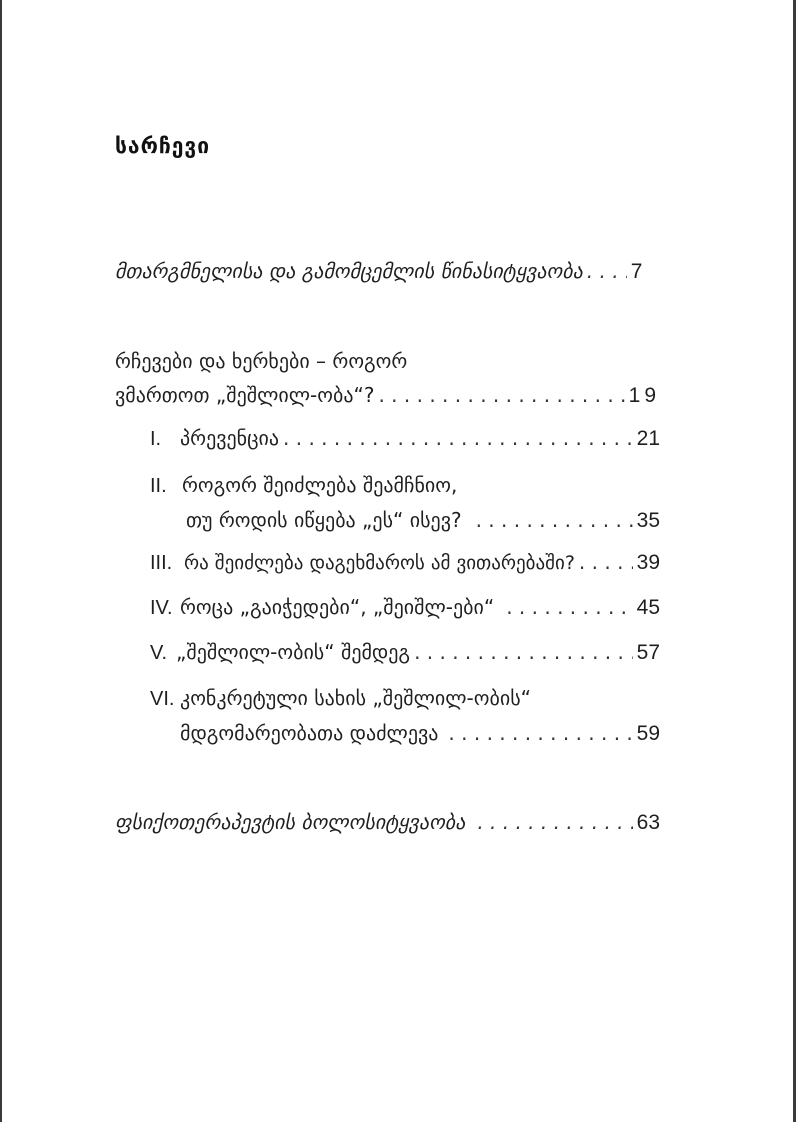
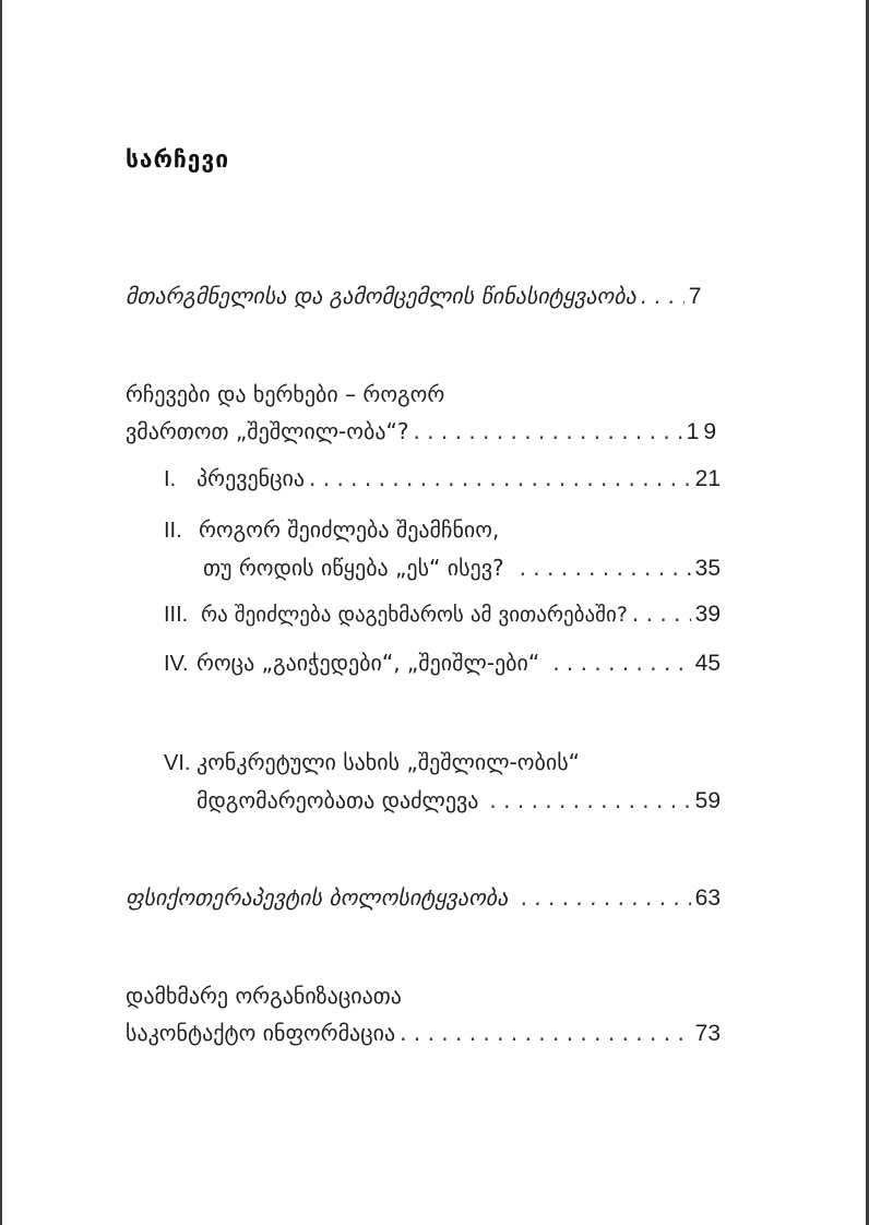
  სარჩევი
  მთარგმნელისა და გამომცემლის წინასიტყვაობა
  7
  რჩევები და ხერხები – როგორ
  ვმართოთ „შეშლილ-ობა“?
  19
  I.
  პრევენცია
  21
  II.
  როგორ შეიძლება შეამჩნიო,
  თუ როდის იწყება „ეს“ ისევ?
  35
  III.
  რა შეიძლება დაგეხმაროს ამ ვითარებაში?
  39
  IV.
  როცა „გაიჭედები“, „შეიშლ-ები“
  45
- V.
- „შეშლილ-ობის“ შემდეგ
- 57
  VI.
  კონკრეტული სახის „შეშლილ-ობის“
  მდგომარეობათა დაძლევა
  59
  ფსიქოთერაპევტის ბოლოსიტყვაობა
  63
+ დამხმარე ორგანიზაციათა
+ საკონტაქტო ინფორმაცია
+ 73
